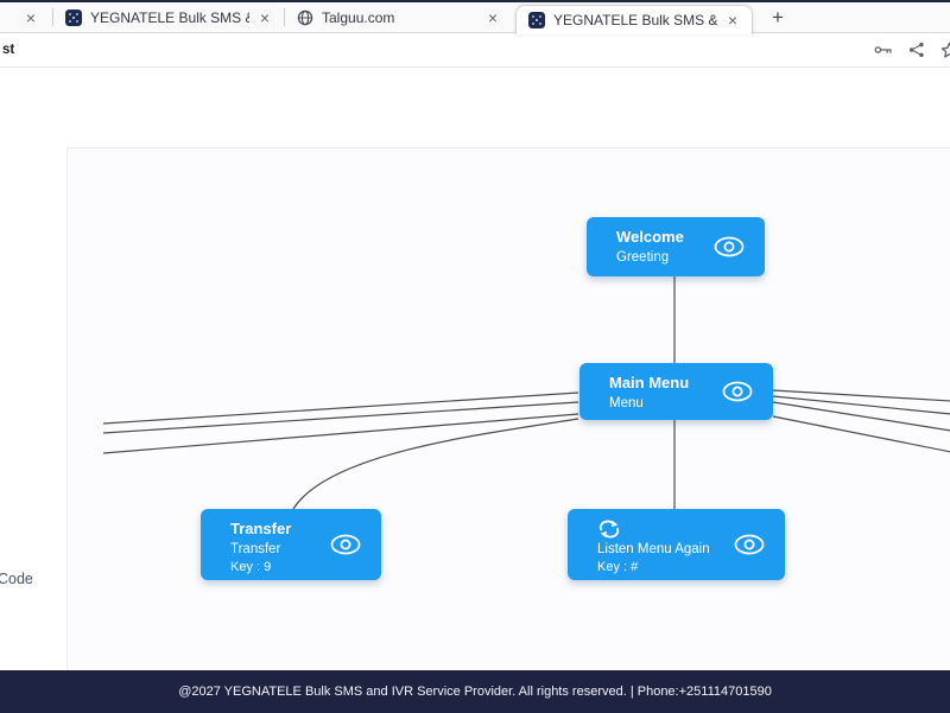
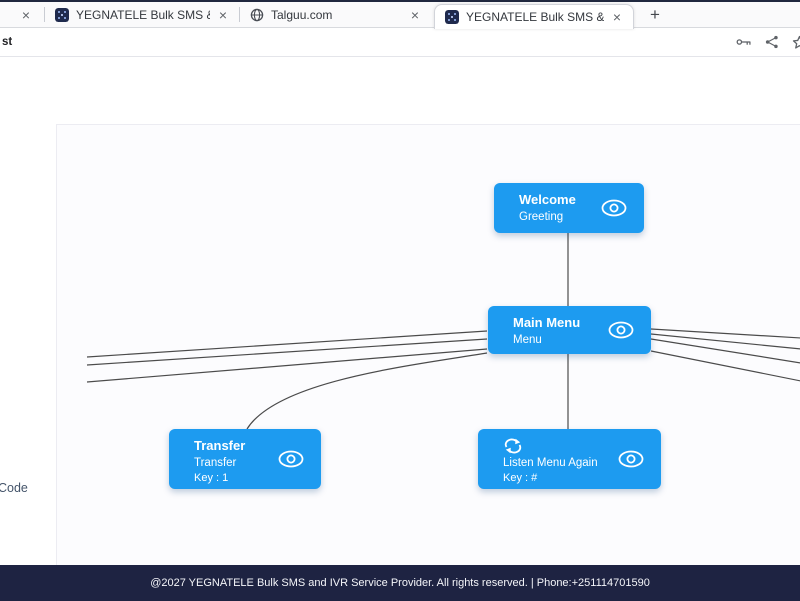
  ×
  YEGNATELE Bulk SMS
  ×
  Talguu.com
  ×
  YEGNATELE Bulk SMS &
  ×
  +
  st
  Code
  Welcome
  Greeting
  Main Menu
  Menu
  Transfer
  Transfer
- Key : 9
+ Key : 1
  Listen Menu Again
  Key : #
  @2027 YEGNATELE Bulk SMS and IVR Service Provider. All rights reserved. | Phone:+251114701590
